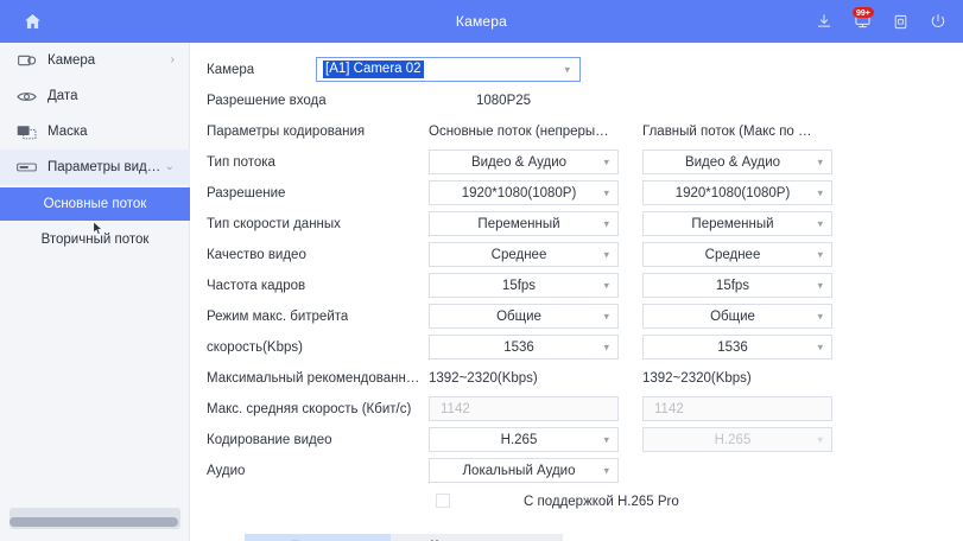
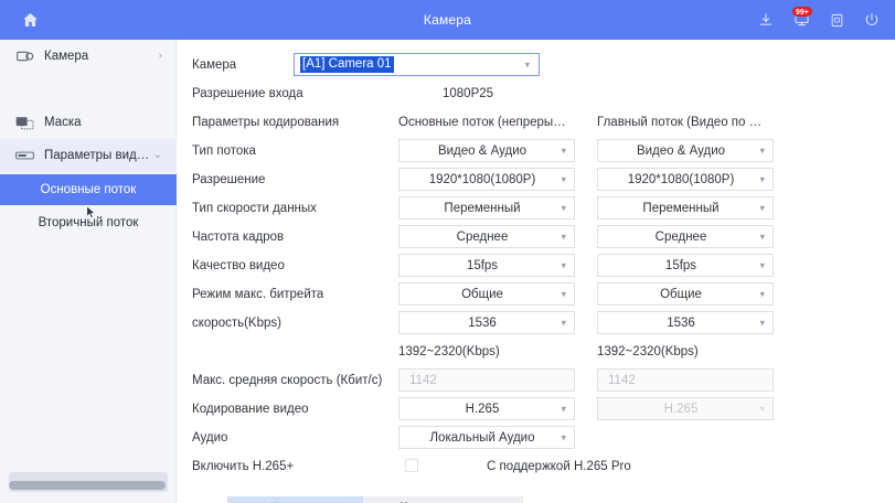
  Камера
  Камера
  ›
- Дата
  Маска
  Параметры вид…
  ⌄
  Основные поток
  Вторичный поток
  Камера
- [A1] Camera 02
+ [A1] Camera 01
  ▾
  Разрешение входа
  1080P25
  Параметры кодирования
  Основные поток (непреры…
- Главный поток (Макс по …
+ Главный поток (Видео по …
  Тип потока
  Видео & Аудио
  ▾
  Видео & Аудио
  ▾
  Разрешение
  1920*1080(1080P)
  ▾
  1920*1080(1080P)
  ▾
  Тип скорости данных
  Переменный
  ▾
  Переменный
  ▾
- Качество видео
+ Частота кадров
  Среднее
  ▾
  Среднее
  ▾
- Частота кадров
+ Качество видео
  15fps
  ▾
  15fps
  ▾
  Режим макс. битрейта
  Общие
  ▾
  Общие
  ▾
  скорость(Kbps)
  1536
  ▾
  1536
  ▾
- Максимальный рекомендованн…
  1392~2320(Kbps)
  1392~2320(Kbps)
  Макс. средняя скорость (Кбит/с)
  1142
  1142
  Кодирование видео
  H.265
  ▾
  H.265
  ▾
  Аудио
  Локальный Аудио
  ▾
+ Включить H.265+
  С поддержкой H.265 Pro
